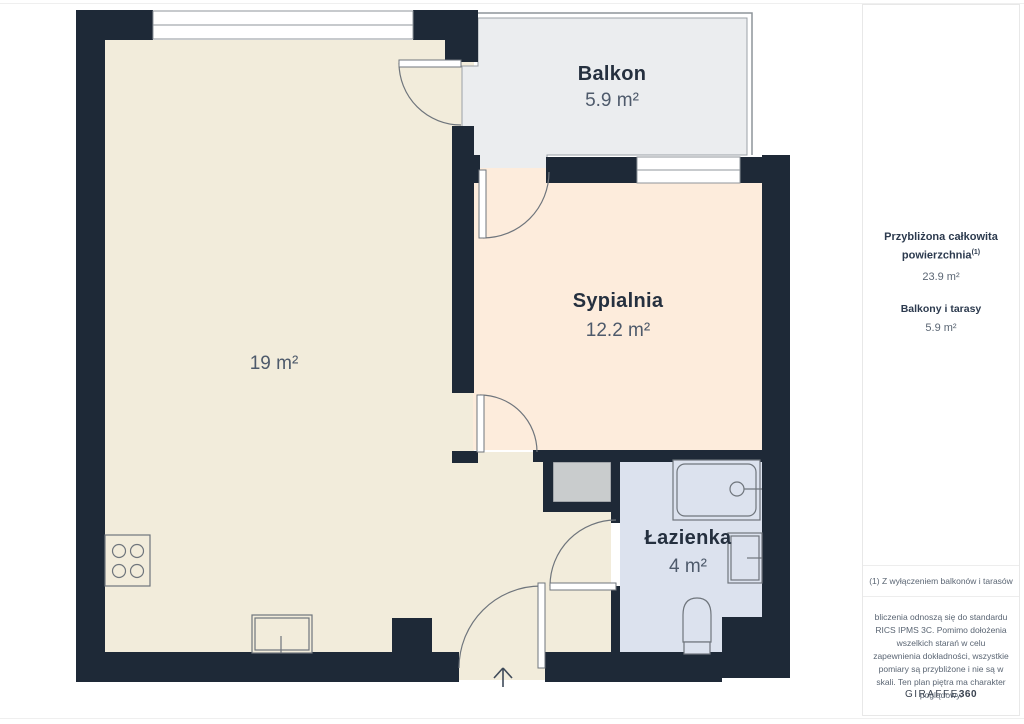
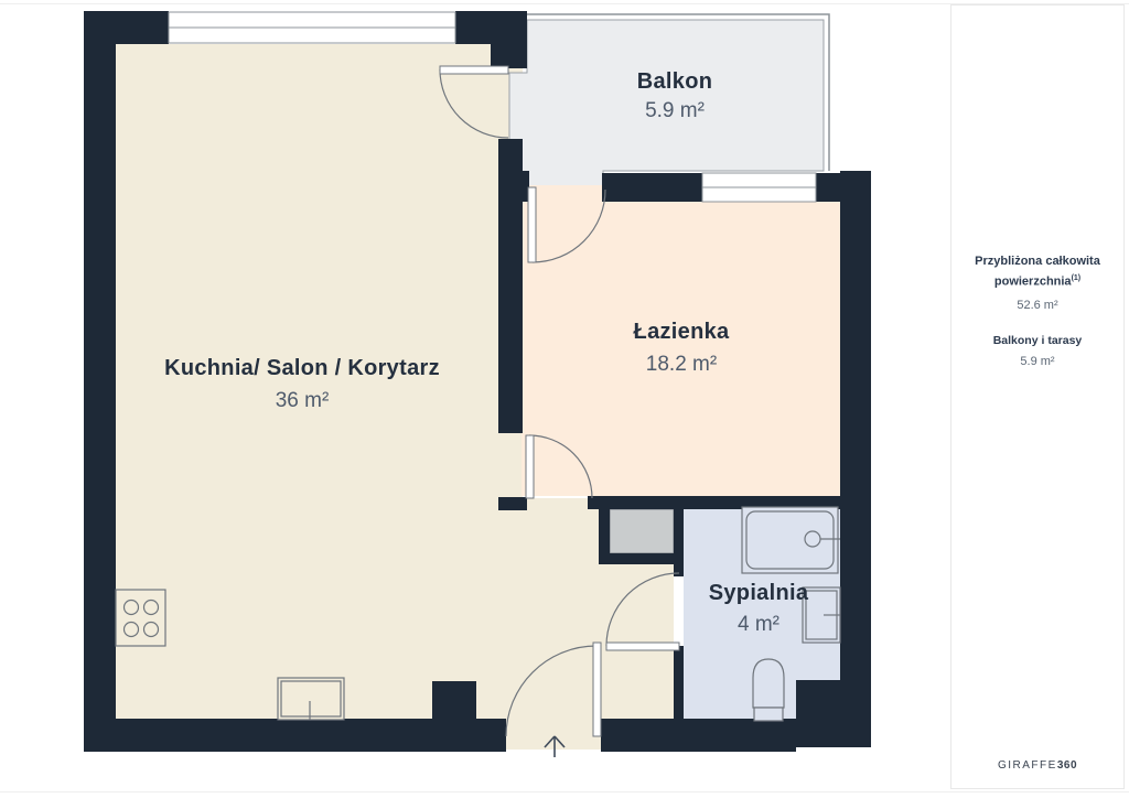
  Balkon
  5.9 m²
+ Kuchnia/ Salon / Korytarz
- 19 m²
+ 36 m²
- Sypialnia
+ Łazienka
- 12.2 m²
+ 18.2 m²
- Łazienka
+ Sypialnia
  4 m²
  Przybliżona całkowita powierzchnia
- 23.9 m²
+ 52.6 m²
  Balkony i tarasy
  5.9 m²
- (1) Z wyłączeniem balkonów i tarasów
- bliczenia odnoszą się do standardu RICS IPMS 3C. Pomimo dołożenia wszelkich starań w celu zapewnienia dokładności, wszystkie pomiary są przybliżone i nie są w skali. Ten plan piętra ma charakter poglądowy.
  GIRAFFE360
